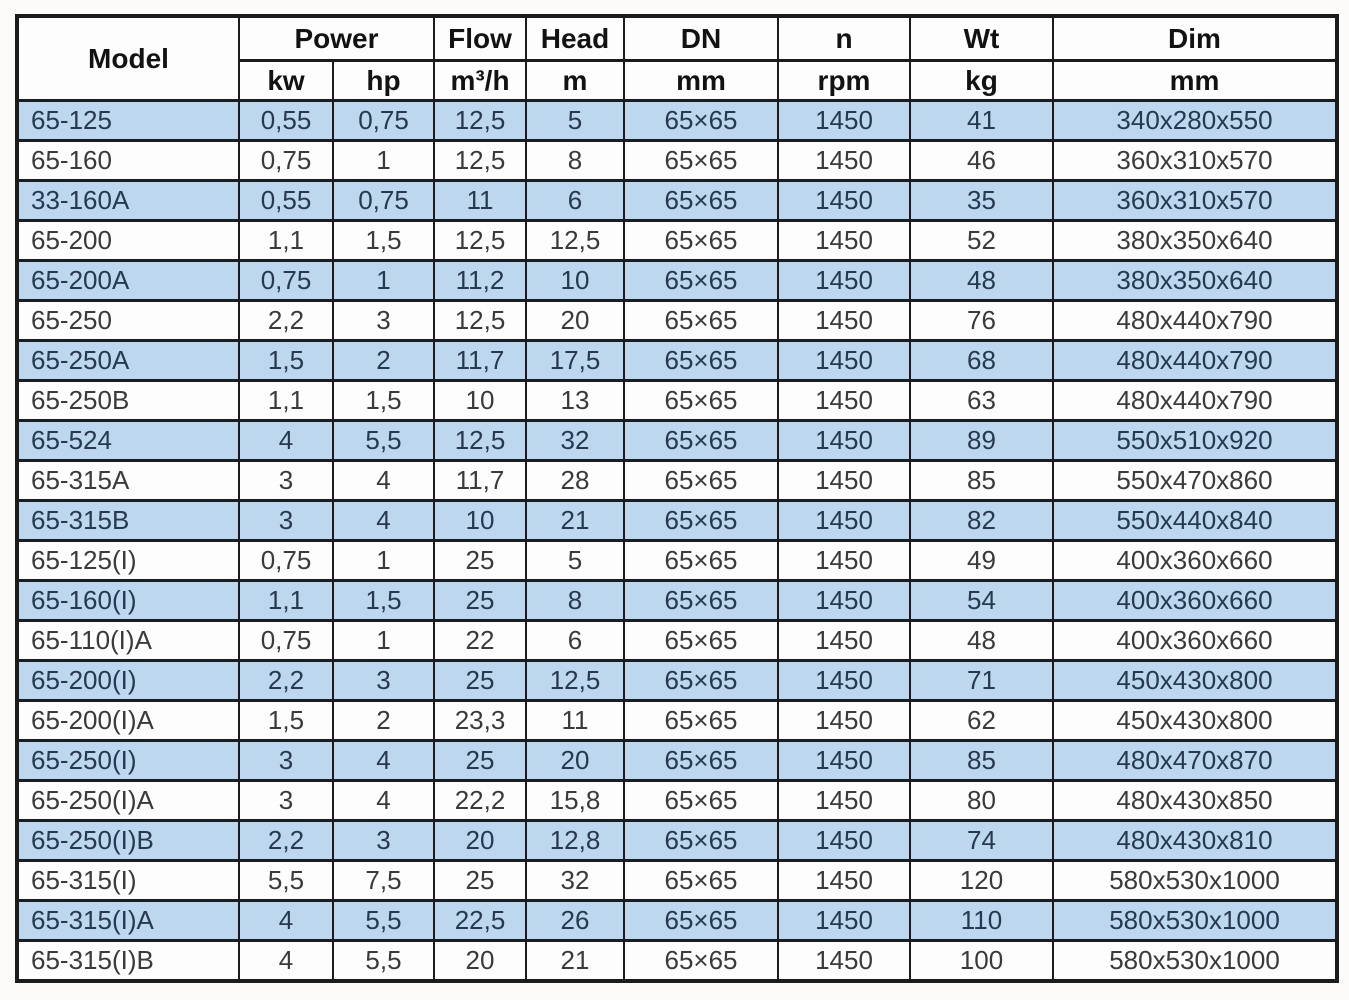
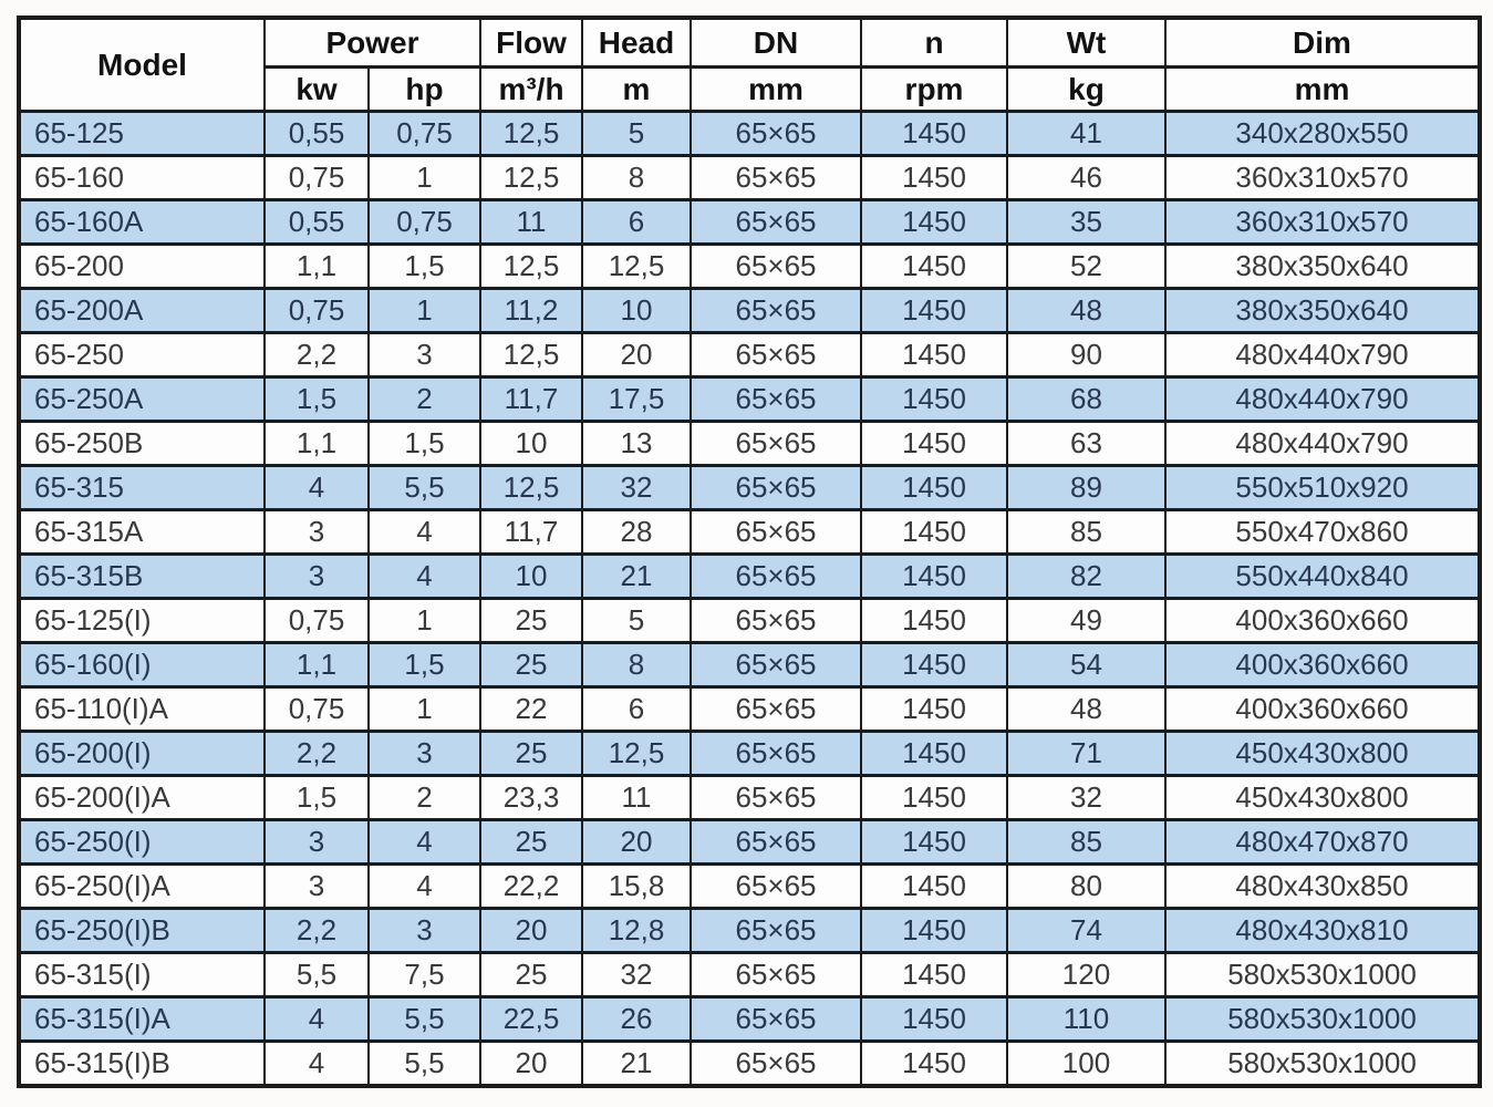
  Model	Power	Flow	Head	DN	n	Wt	Dim
  kw	hp	m³/h	m	mm	rpm	kg	mm
  65-125	0,55	0,75	12,5	5	65×65	1450	41	340x280x550
  65-160	0,75	1	12,5	8	65×65	1450	46	360x310x570
- 33-160A	0,55	0,75	11	6	65×65	1450	35	360x310x570
+ 65-160A	0,55	0,75	11	6	65×65	1450	35	360x310x570
  65-200	1,1	1,5	12,5	12,5	65×65	1450	52	380x350x640
  65-200A	0,75	1	11,2	10	65×65	1450	48	380x350x640
- 65-250	2,2	3	12,5	20	65×65	1450	76	480x440x790
+ 65-250	2,2	3	12,5	20	65×65	1450	90	480x440x790
  65-250A	1,5	2	11,7	17,5	65×65	1450	68	480x440x790
  65-250B	1,1	1,5	10	13	65×65	1450	63	480x440x790
- 65-524	4	5,5	12,5	32	65×65	1450	89	550x510x920
+ 65-315	4	5,5	12,5	32	65×65	1450	89	550x510x920
  65-315A	3	4	11,7	28	65×65	1450	85	550x470x860
  65-315B	3	4	10	21	65×65	1450	82	550x440x840
  65-125(I)	0,75	1	25	5	65×65	1450	49	400x360x660
  65-160(I)	1,1	1,5	25	8	65×65	1450	54	400x360x660
  65-110(I)A	0,75	1	22	6	65×65	1450	48	400x360x660
  65-200(I)	2,2	3	25	12,5	65×65	1450	71	450x430x800
- 65-200(I)A	1,5	2	23,3	11	65×65	1450	62	450x430x800
+ 65-200(I)A	1,5	2	23,3	11	65×65	1450	32	450x430x800
  65-250(I)	3	4	25	20	65×65	1450	85	480x470x870
  65-250(I)A	3	4	22,2	15,8	65×65	1450	80	480x430x850
  65-250(I)B	2,2	3	20	12,8	65×65	1450	74	480x430x810
  65-315(I)	5,5	7,5	25	32	65×65	1450	120	580x530x1000
  65-315(I)A	4	5,5	22,5	26	65×65	1450	110	580x530x1000
  65-315(I)B	4	5,5	20	21	65×65	1450	100	580x530x1000
